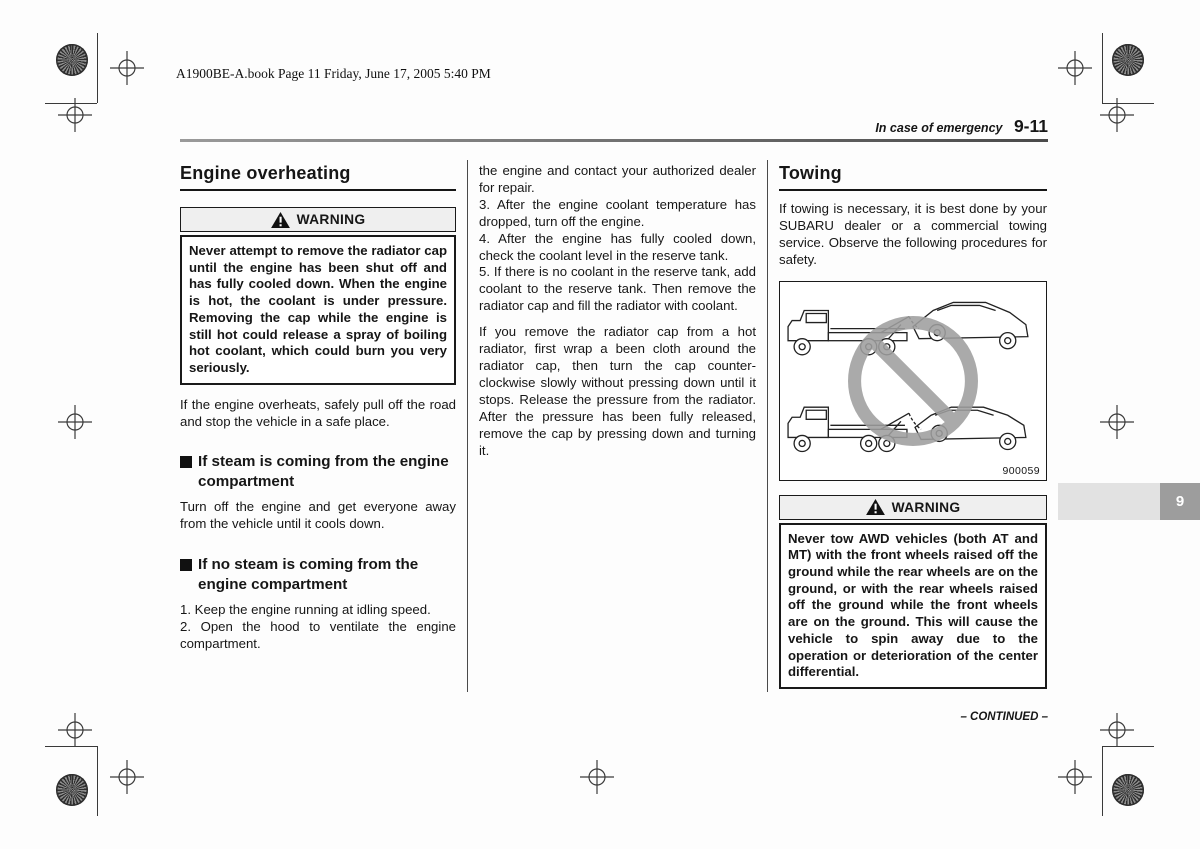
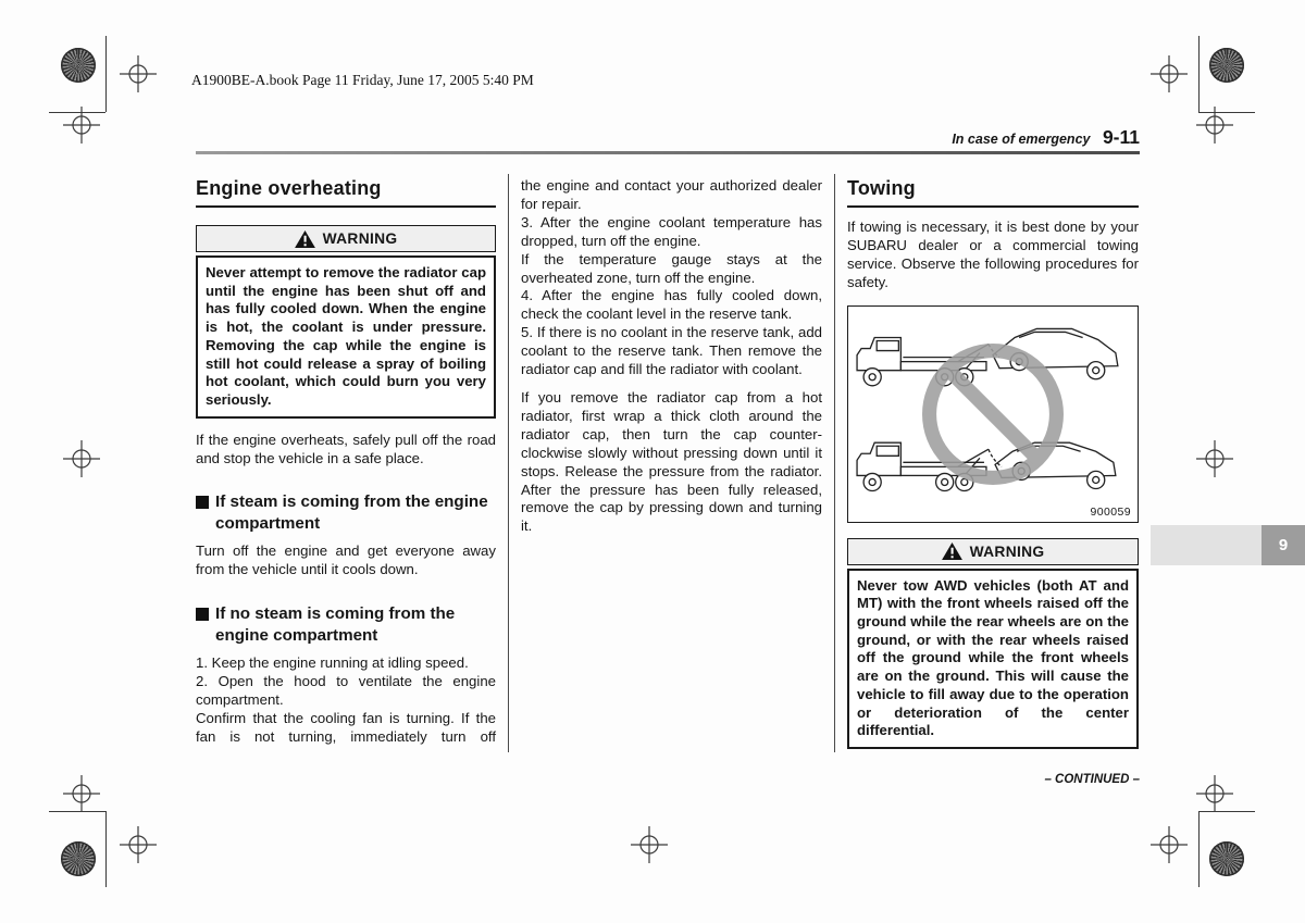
  A1900BE-A.book Page 11 Friday, June 17, 2005 5:40 PM
  In case of emergency 9-11
  Engine overheating
  WARNING
  Never attempt to remove the radiator cap until the engine has been shut off and has fully cooled down. When the engine is hot, the coolant is under pressure. Removing the cap while the engine is still hot could release a spray of boiling hot coolant, which could burn you very seriously.
  If the engine overheats, safely pull off the road and stop the vehicle in a safe place.
  If steam is coming from the engine compartment
  Turn off the engine and get everyone away from the vehicle until it cools down.
  If no steam is coming from the engine compartment
  1. Keep the engine running at idling speed.
  2. Open the hood to ventilate the engine compartment.
+ Confirm that the cooling fan is turning. If the fan is not turning, immediately turn off
  the engine and contact your authorized dealer for repair.
  3. After the engine coolant temperature has dropped, turn off the engine.
+ If the temperature gauge stays at the overheated zone, turn off the engine.
  4. After the engine has fully cooled down, check the coolant level in the reserve tank.
  5. If there is no coolant in the reserve tank, add coolant to the reserve tank. Then remove the radiator cap and fill the radiator with coolant.
- If you remove the radiator cap from a hot radiator, first wrap a been cloth around the radiator cap, then turn the cap counter-clockwise slowly without pressing down until it stops. Release the pressure from the radiator. After the pressure has been fully released, remove the cap by pressing down and turning it.
+ If you remove the radiator cap from a hot radiator, first wrap a thick cloth around the radiator cap, then turn the cap counter-clockwise slowly without pressing down until it stops. Release the pressure from the radiator. After the pressure has been fully released, remove the cap by pressing down and turning it.
  Towing
  If towing is necessary, it is best done by your SUBARU dealer or a commercial towing service. Observe the following procedures for safety.
  900059
  WARNING
- Never tow AWD vehicles (both AT and MT) with the front wheels raised off the ground while the rear wheels are on the ground, or with the rear wheels raised off the ground while the front wheels are on the ground. This will cause the vehicle to spin away due to the operation or deterioration of the center differential.
+ Never tow AWD vehicles (both AT and MT) with the front wheels raised off the ground while the rear wheels are on the ground, or with the rear wheels raised off the ground while the front wheels are on the ground. This will cause the vehicle to fill away due to the operation or deterioration of the center differential.
  9
  – CONTINUED –
